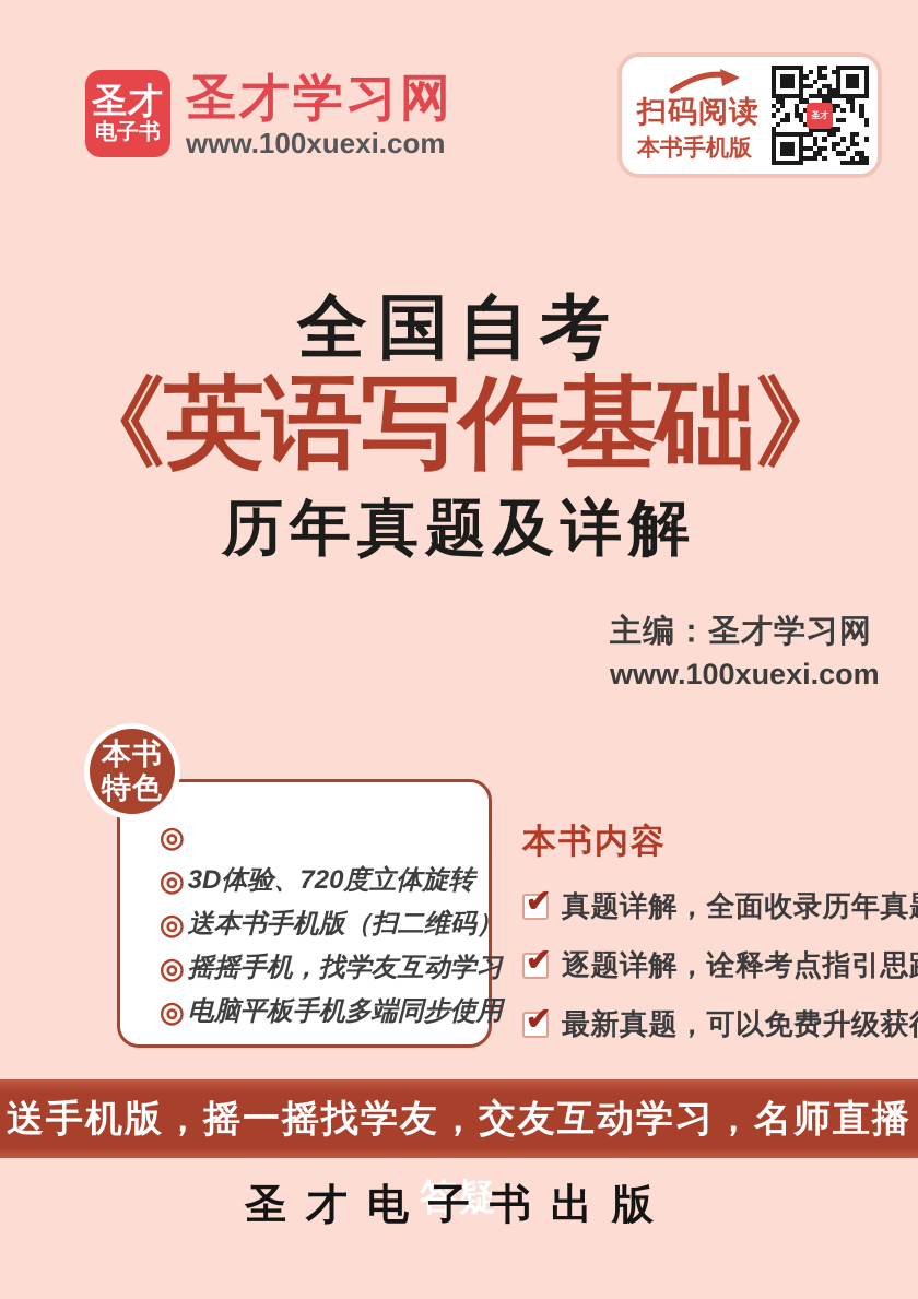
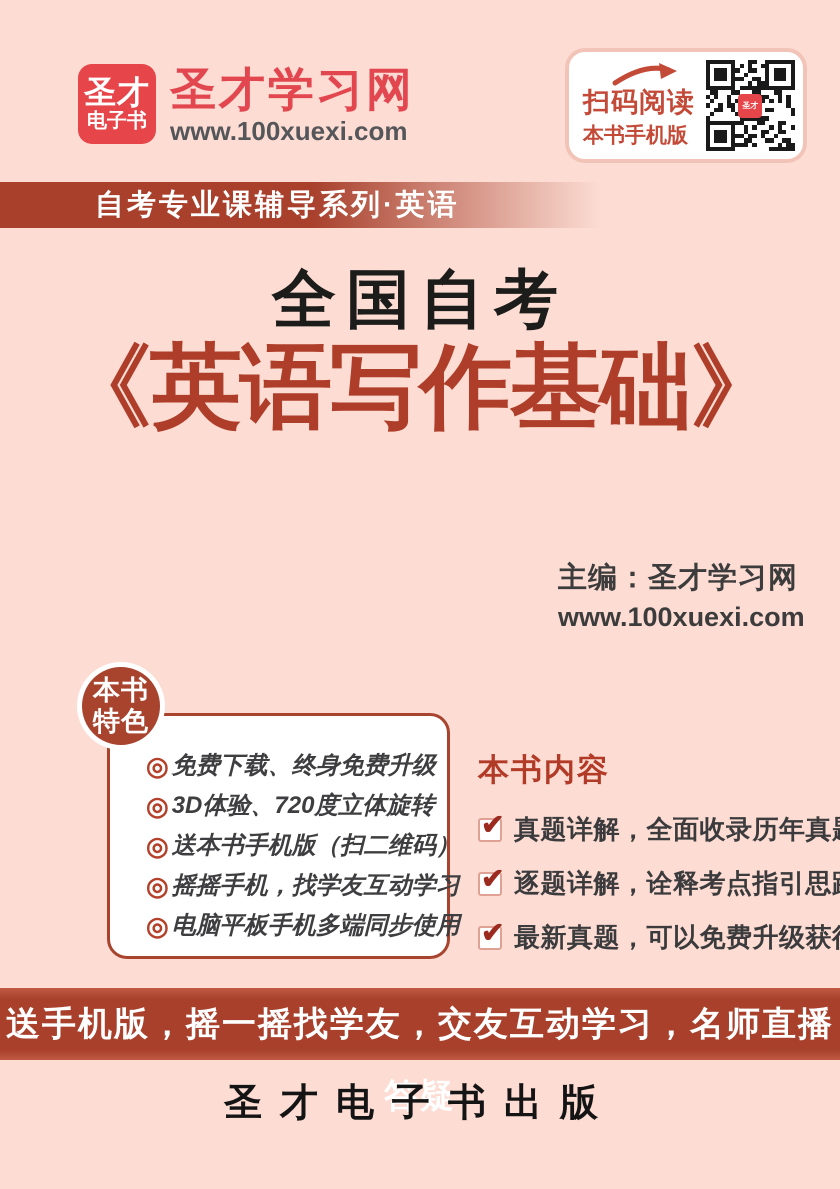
  圣才
  电子书
  圣才学习网
  www.100xuexi.com
  扫码阅读
  本书手机版
  圣才
+ 自考专业课辅导系列·英语
  全国自考
  《英语写作基础》
- 历年真题及详解
  主编：圣才学习网
  www.100xuexi.com
  本书
  特色
  ◎
+ 免费下载、终身免费升级
  ◎
  3D体验、720度立体旋转
  ◎
  送本书手机版（扫二维码）
  ◎
  摇摇手机，找学友互动学习
  ◎
  电脑平板手机多端同步使用
  本书内容
  真题详解，全面收录历年真
  逐题详解，诠释考点指引思
  最新真题，可以免费升级获
  送手机版，摇一摇找学友，交友互动学习，名师直播答疑
  圣才电子书出版
